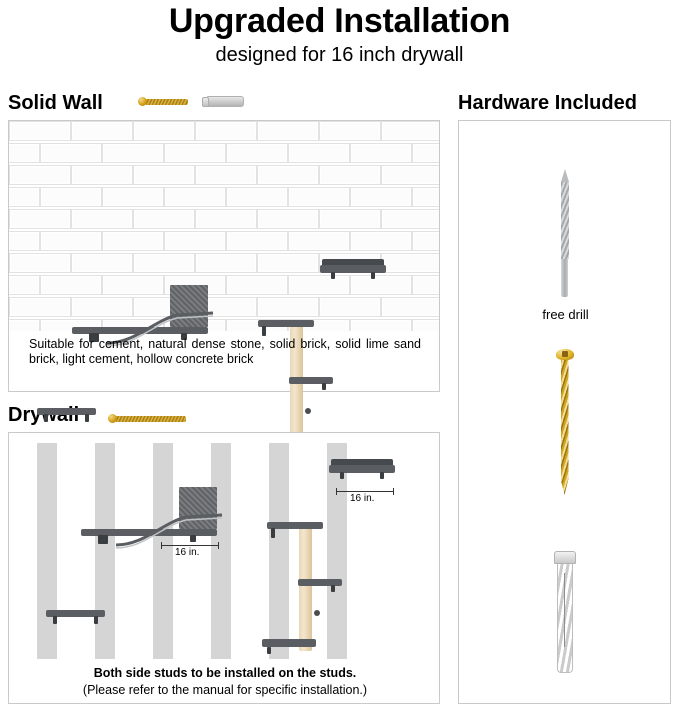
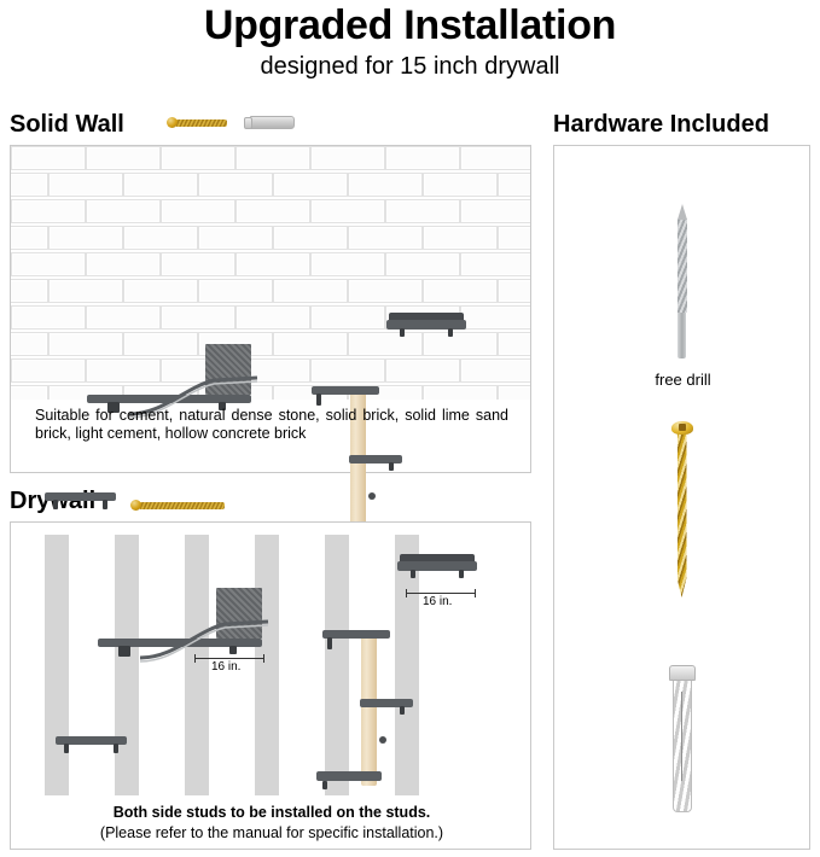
  Upgraded Installation
- designed for 16 inch drywall
+ designed for 15 inch drywall
  Solid Wall
  Drywall
  Hardware Included
  Suitable for cement, natural dense stone, solid brick, solid lime sand brick, light cement, hollow concrete brick
  16 in.
  16 in.
  Both side studs to be installed on the studs.
  (Please refer to the manual for specific installation.)
  free drill
